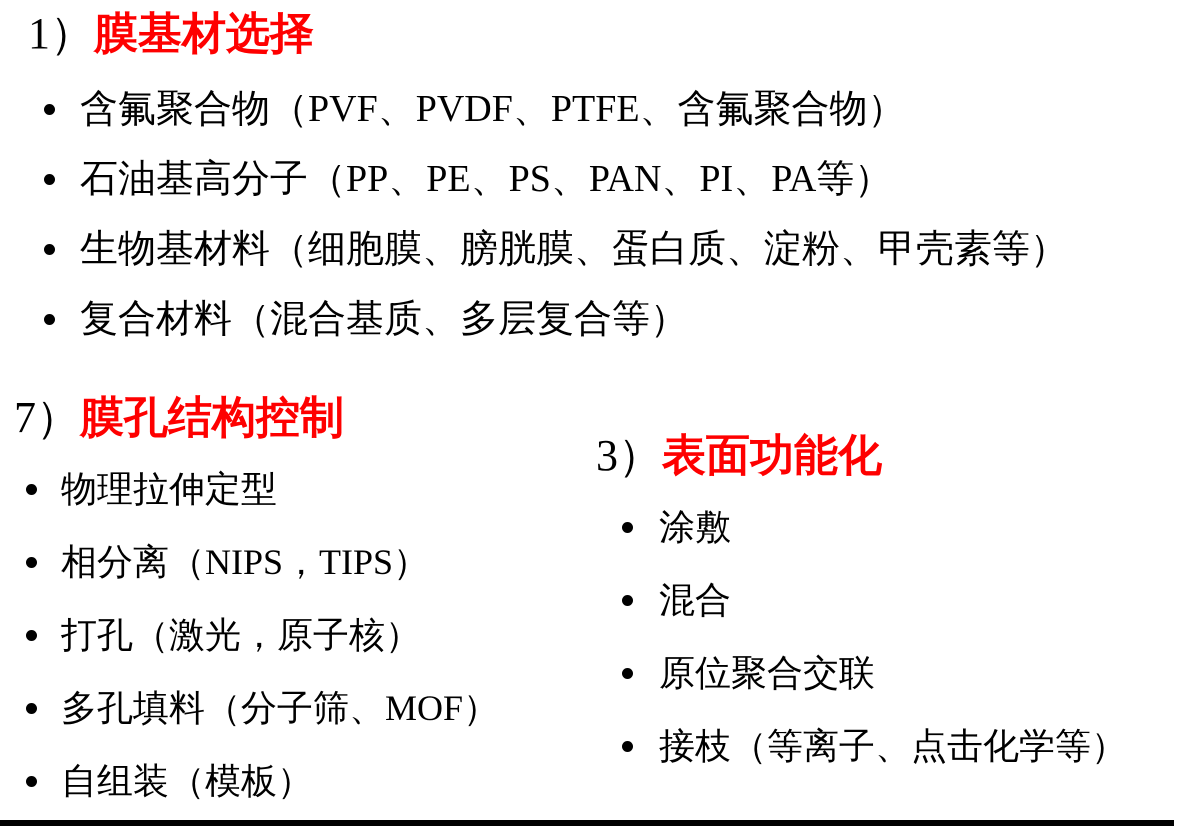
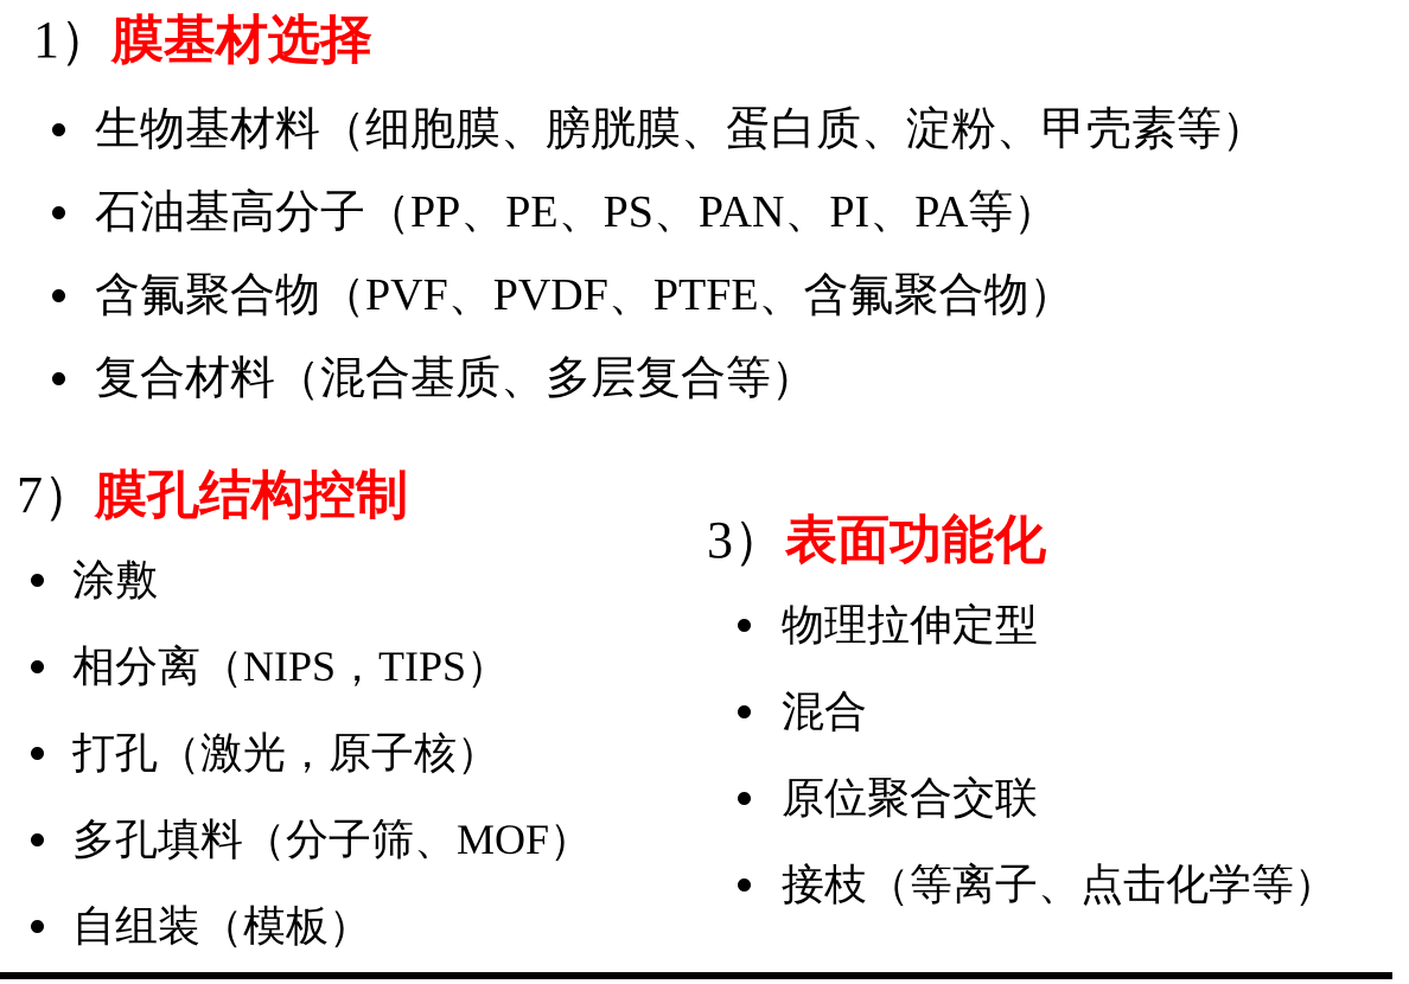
  1）膜基材选择
- 含氟聚合物（PVF、PVDF、PTFE、含氟聚合物）
+ 生物基材料（细胞膜、膀胱膜、蛋白质、淀粉、甲壳素等）
  石油基高分子（PP、PE、PS、PAN、PI、PA等）
- 生物基材料（细胞膜、膀胱膜、蛋白质、淀粉、甲壳素等）
+ 含氟聚合物（PVF、PVDF、PTFE、含氟聚合物）
  复合材料（混合基质、多层复合等）
  7）膜孔结构控制
- 物理拉伸定型
+ 涂敷
  相分离（NIPS，TIPS）
  打孔（激光，原子核）
  多孔填料（分子筛、MOF）
  自组装（模板）
  3）表面功能化
- 涂敷
+ 物理拉伸定型
  混合
  原位聚合交联
  接枝（等离子、点击化学等）
